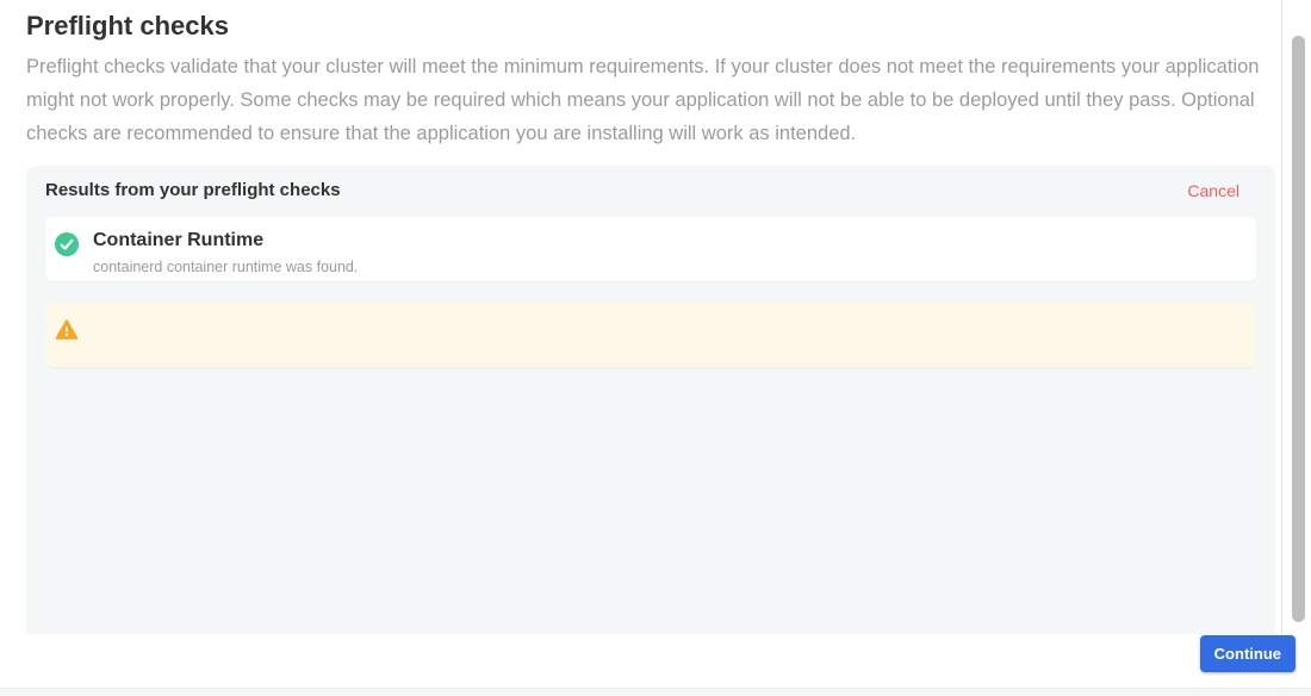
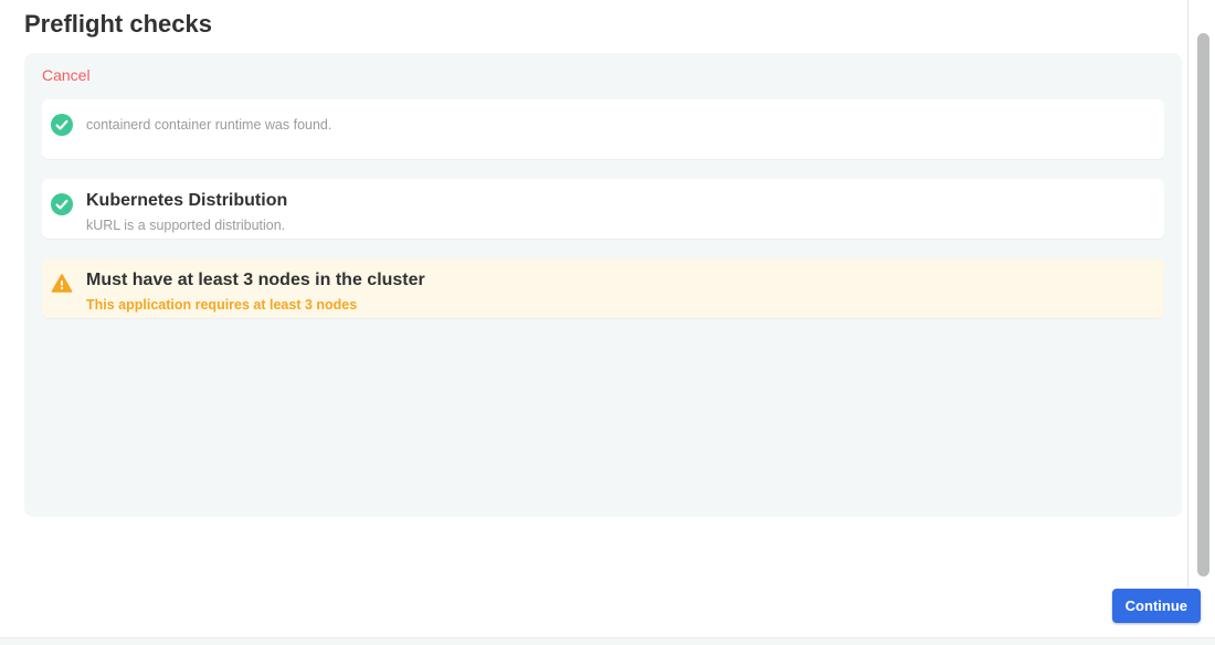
  Preflight checks
- Preflight checks validate that your cluster will meet the minimum requirements. If your cluster does not meet the requirements your application might not work properly. Some checks may be required which means your application will not be able to be deployed until they pass. Optional checks are recommended to ensure that the application you are installing will work as intended.
- Results from your preflight checks
  Cancel
- Container Runtime
  containerd container runtime was found.
+ Kubernetes Distribution
+ kURL is a supported distribution.
+ Must have at least 3 nodes in the cluster
+ This application requires at least 3 nodes
  Continue
